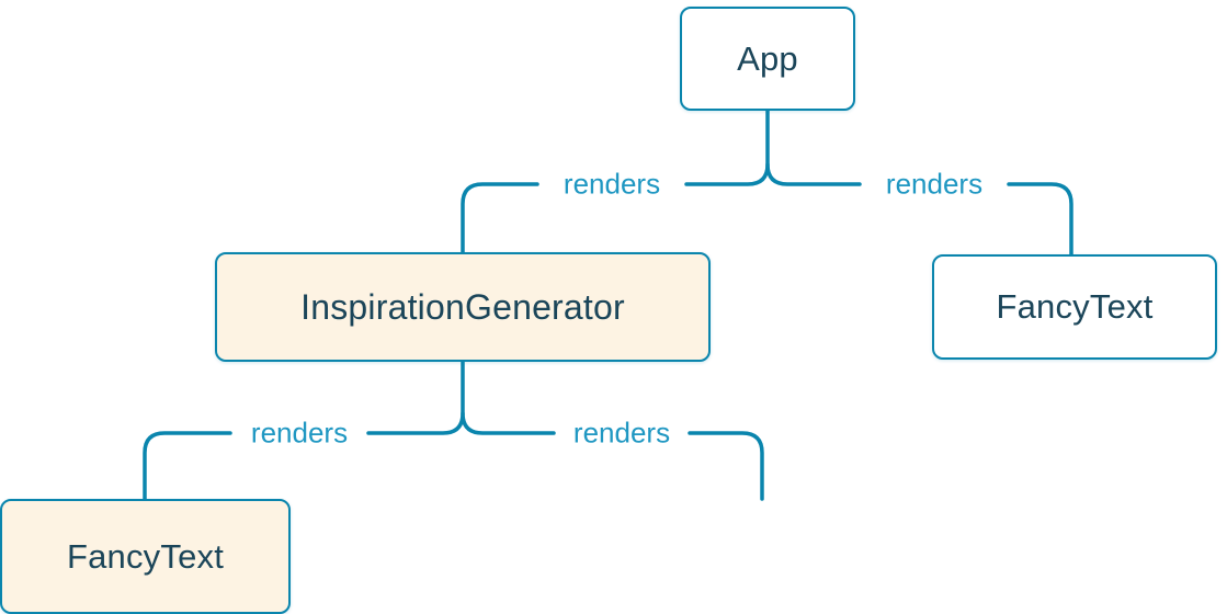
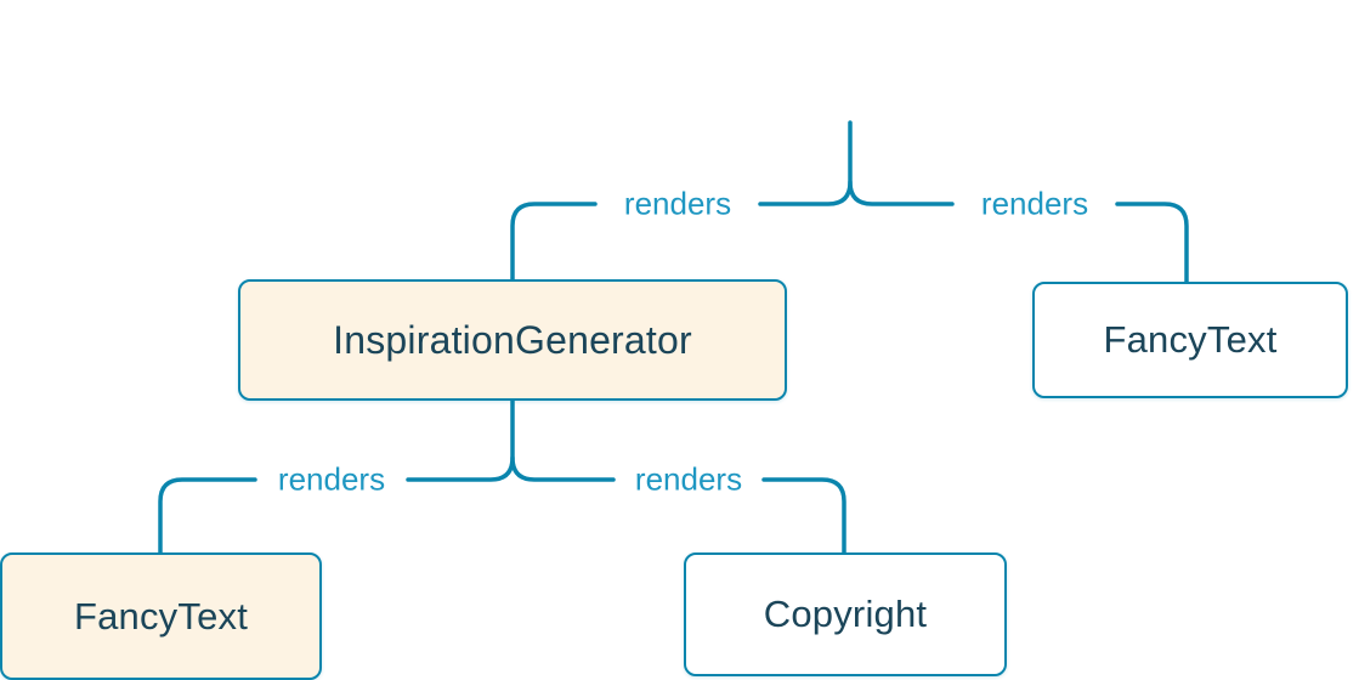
- App
  InspirationGenerator
  FancyText
  FancyText
+ Copyright
  renders
  renders
  renders
  renders
